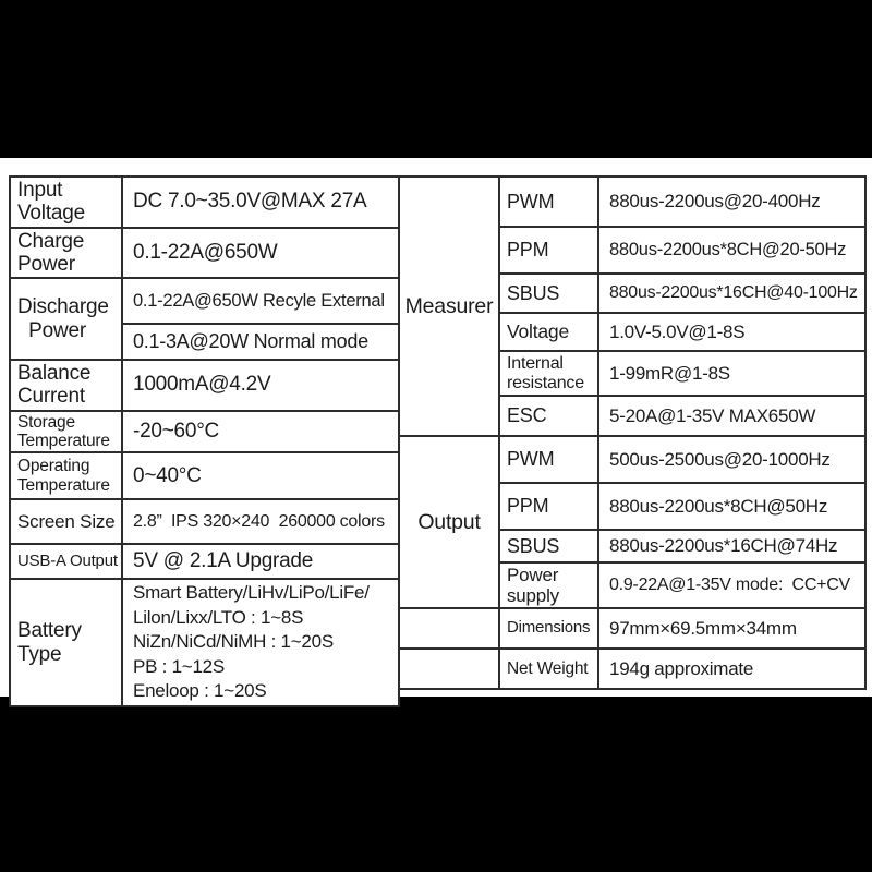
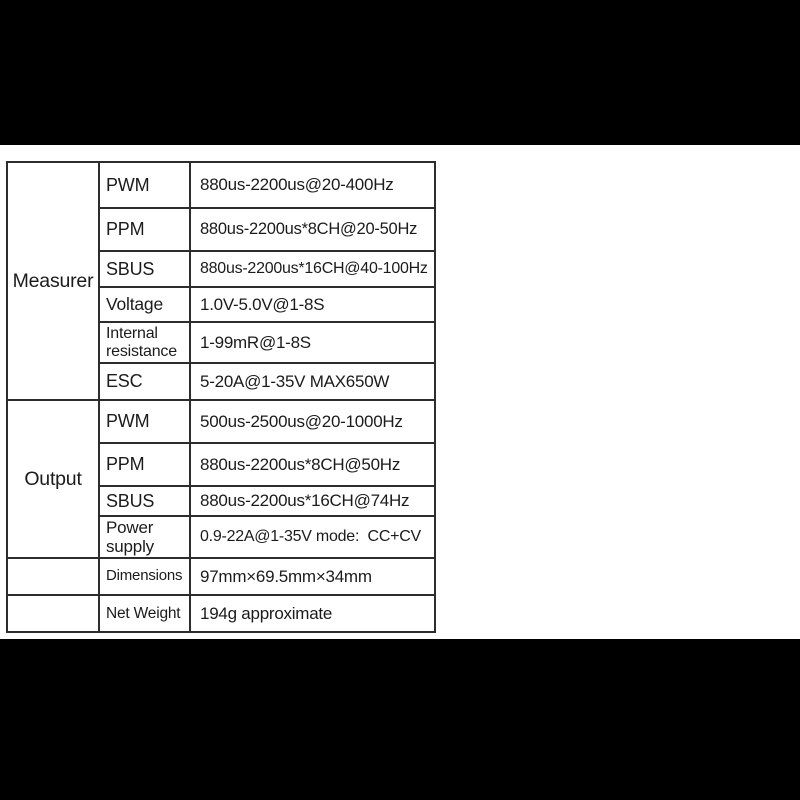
- Input Voltage	DC 7.0~35.0V@MAX 27A
- Charge Power	0.1-22A@650W
- Discharge Power	0.1-22A@650W Recyle External
- 0.1-3A@20W Normal mode
- Balance Current	1000mA@4.2V
- Storage Temperature	-20~60°C
- Operating Temperature	0~40°C
- Screen Size	2.8” IPS 320×240 260000 colors
- USB-A Output	5V @ 2.1A Upgrade
- Battery Type	Smart Battery/LiHv/LiPo/LiFe/ Lilon/Lixx/LTO : 1~8S NiZn/NiCd/NiMH : 1~20S PB : 1~12S Eneloop : 1~20S
  Measurer	PWM	880us-2200us@20-400Hz
  PPM	880us-2200us*8CH@20-50Hz
  SBUS	880us-2200us*16CH@40-100Hz
  Voltage	1.0V-5.0V@1-8S
  Internal resistance	1-99mR@1-8S
  ESC	5-20A@1-35V MAX650W
  Output	PWM	500us-2500us@20-1000Hz
  PPM	880us-2200us*8CH@50Hz
  SBUS	880us-2200us*16CH@74Hz
  Power supply	0.9-22A@1-35V mode: CC+CV
  	Dimensions	97mm×69.5mm×34mm
  	Net Weight	194g approximate
